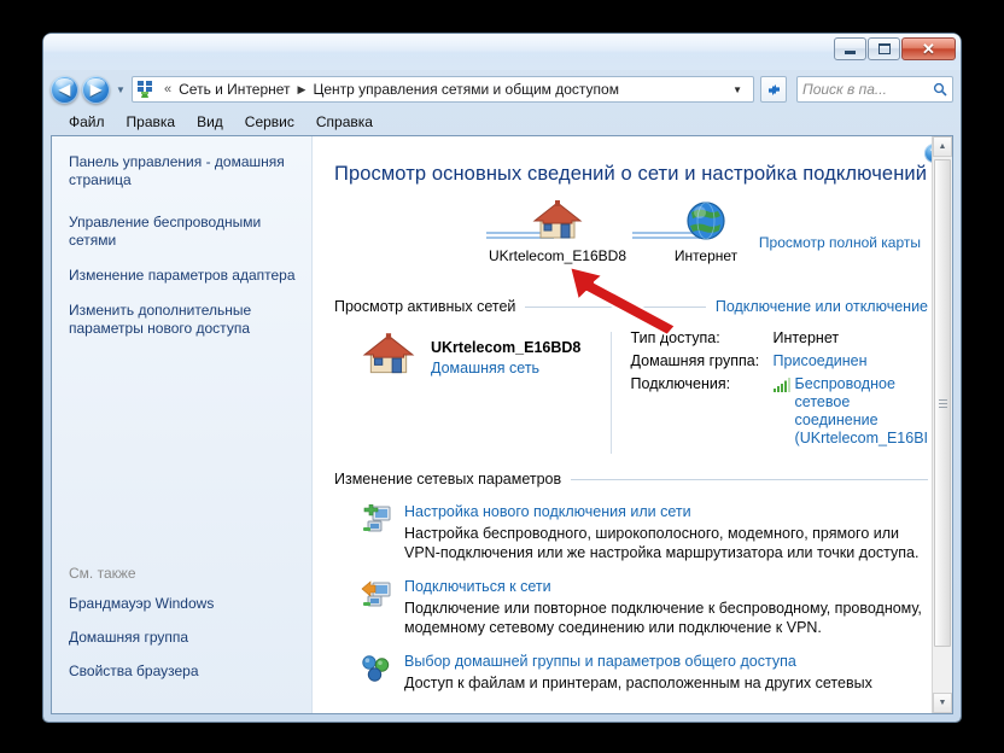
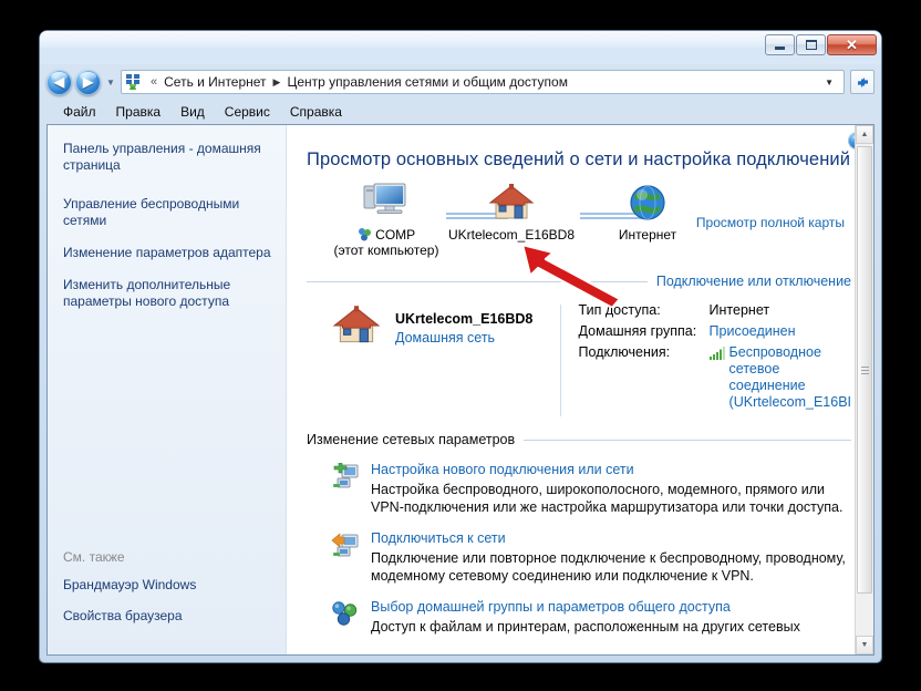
  ✕
  ◀
  ▶
  ▼
  «
  Сеть и Интернет
  ▶
  Центр управления сетями и общим доступом
  ▼
- Поиск в па...
  Файл
  Правка
  Вид
  Сервис
  Справка
  Панель управления - домашняя страница
  Управление беспроводными сетями
  Изменение параметров адаптера
  Изменить дополнительные параметры нового доступа
  См. также
  Брандмауэр Windows
- Домашняя группа
  Свойства браузера
  Просмотр основных сведений о сети и настройка подключений
+ COMP
+ (этот компьютер)
  UKrtelecom_E16BD8
  Интернет
  Просмотр полной карты
- Просмотр активных сетей
  Подключение или отключение
  UKrtelecom_E16BD8
  Домашняя сеть
  Тип доступа:
  Интернет
  Домашняя группа:
  Присоединен
  Подключения:
  Беспроводное сетевое соединение (UKrtelecom_E16BI
  Изменение сетевых параметров
  Настройка нового подключения или сети
  Настройка беспроводного, широкополосного, модемного, прямого или VPN-подключения или же настройка маршрутизатора или точки доступа.
  Подключиться к сети
  Подключение или повторное подключение к беспроводному, проводному, модемному сетевому соединению или подключение к VPN.
  Выбор домашней группы и параметров общего доступа
  Доступ к файлам и принтерам, расположенным на других сетевых
